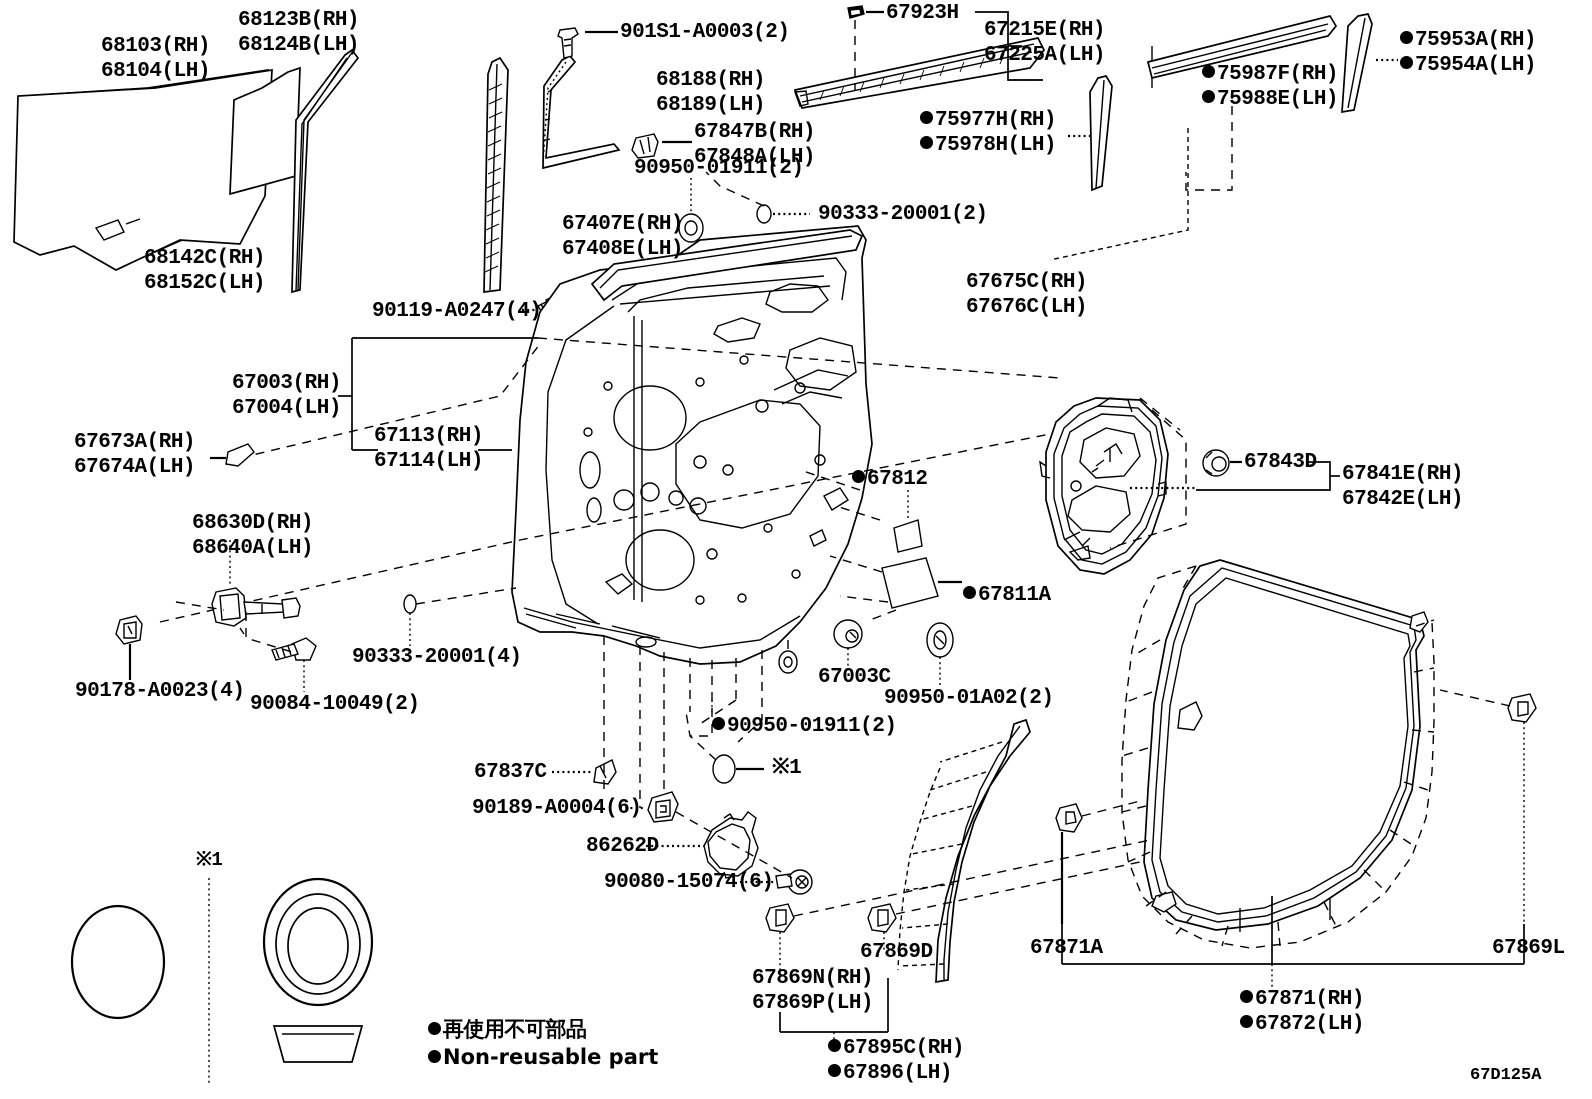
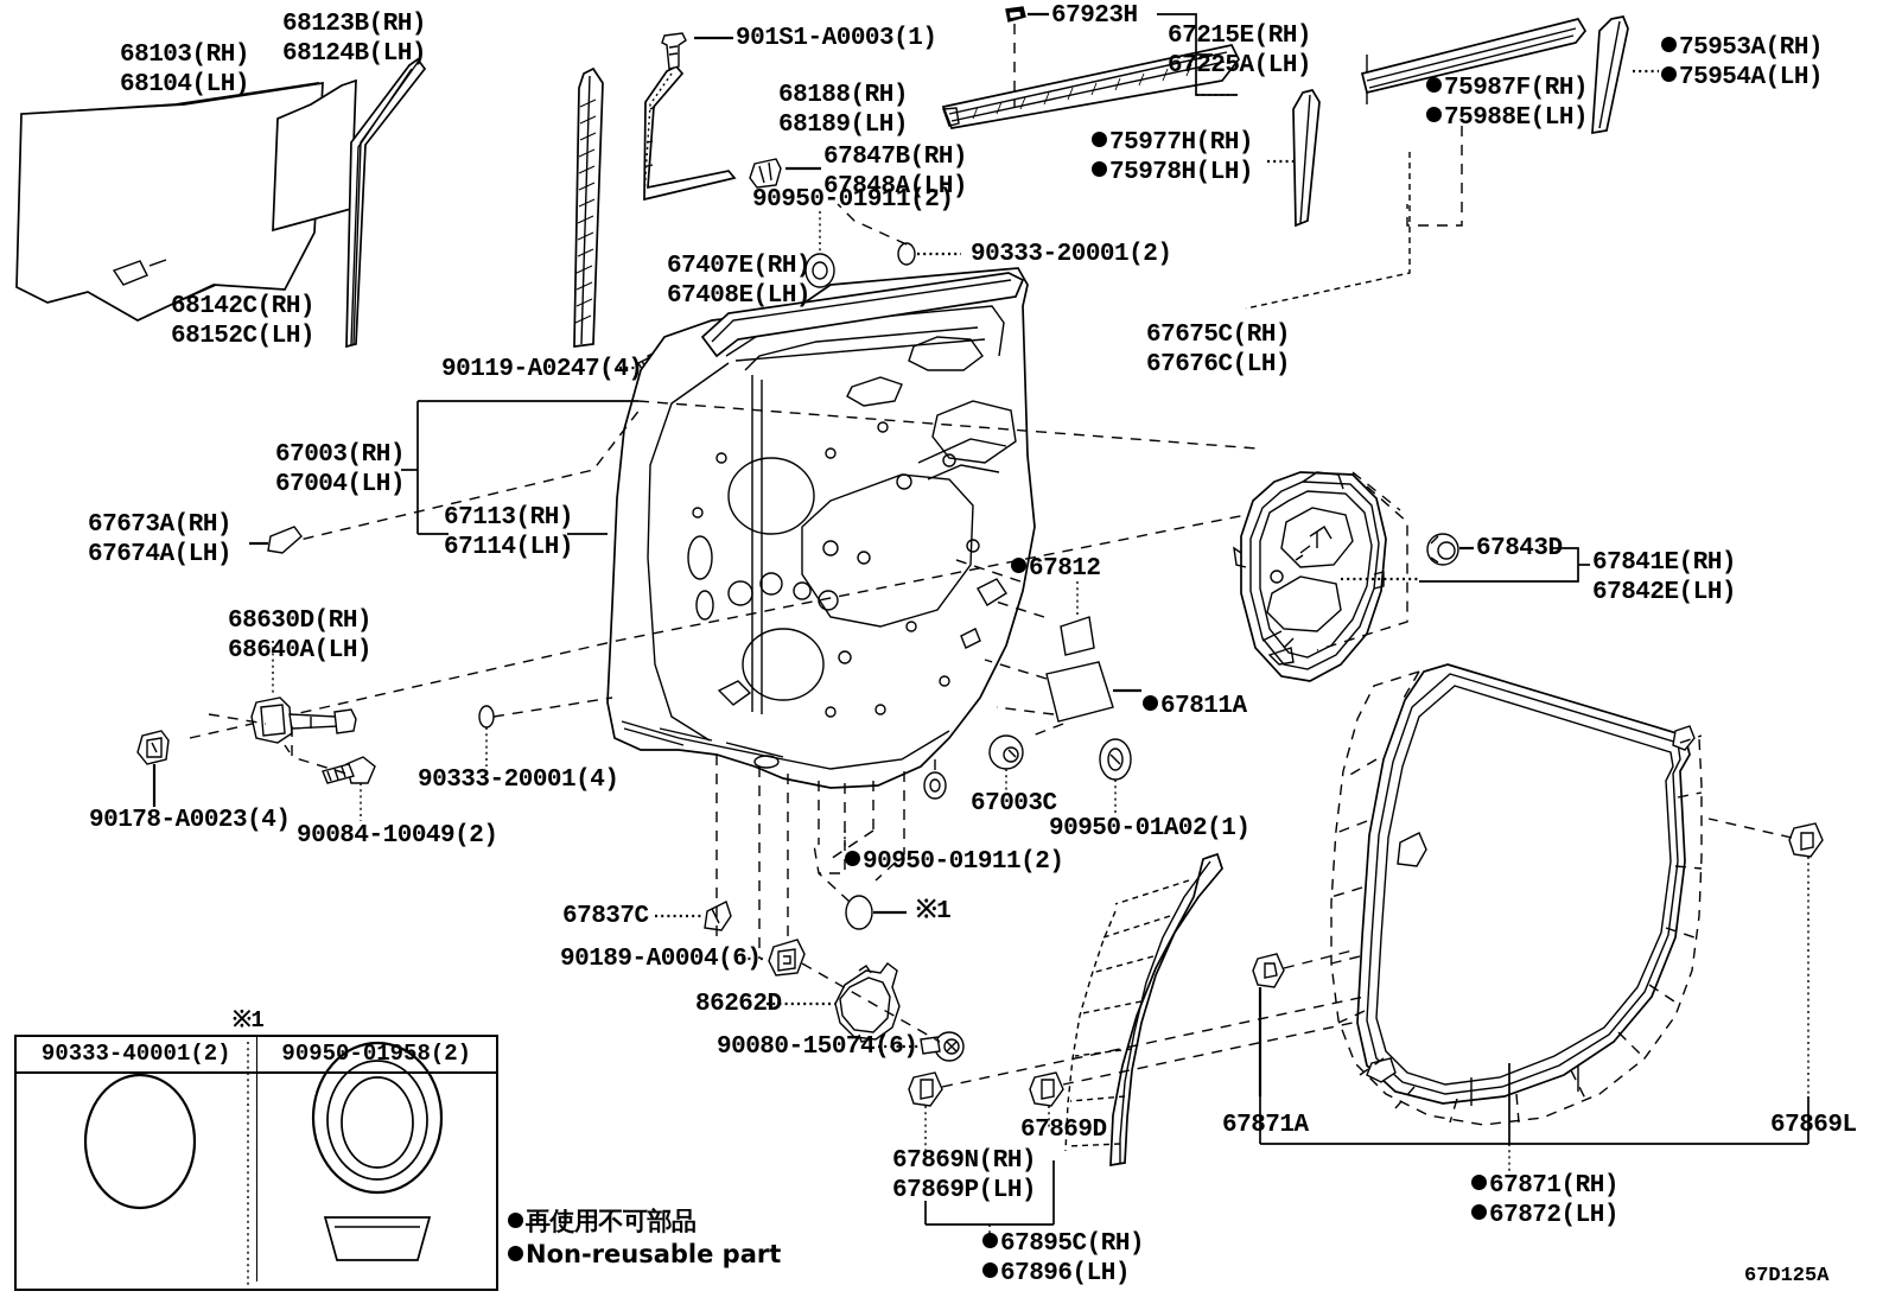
  68103(RH) 68104(LH)
  68123B(RH) 68124B(LH)
  68142C(RH) 68152C(LH)
- 901S1-A0003(2)
+ 901S1-A0003(1)
  68188(RH) 68189(LH)
  67847B(RH) 67848A(LH)
  90950-01911(2)
  67407E(RH) 67408E(LH)
  90119-A0247(4)
  67923H
  67215E(RH) 67225A(LH)
  75977H(RH) 75978H(LH)
  75987F(RH) 75988E(LH)
  75953A(RH) 75954A(LH)
  90333-20001(2)
  67675C(RH) 67676C(LH)
  67003(RH) 67004(LH)
  67113(RH) 67114(LH)
  67673A(RH) 67674A(LH)
  68630D(RH) 68640A(LH)
  90178-A0023(4)
  90084-10049(2)
  90333-20001(4)
  67812
  67811A
  67003C
- 90950-01A02(2)
+ 90950-01A02(1)
  67843D
  67841E(RH) 67842E(LH)
  90950-01911(2)
  ※1
  67837C
  90189-A0004(6)
  86262D
  90080-15074(6)
  67869D
  67869N(RH) 67869P(LH)
  67895C(RH) 67896(LH)
  67871A
  67869L
  67871(RH) 67872(LH)
  ※1
+ 90333-40001(2)
+ 90950-01958(2)
  再使用不可部品
  Non-reusable part
  67D125A
